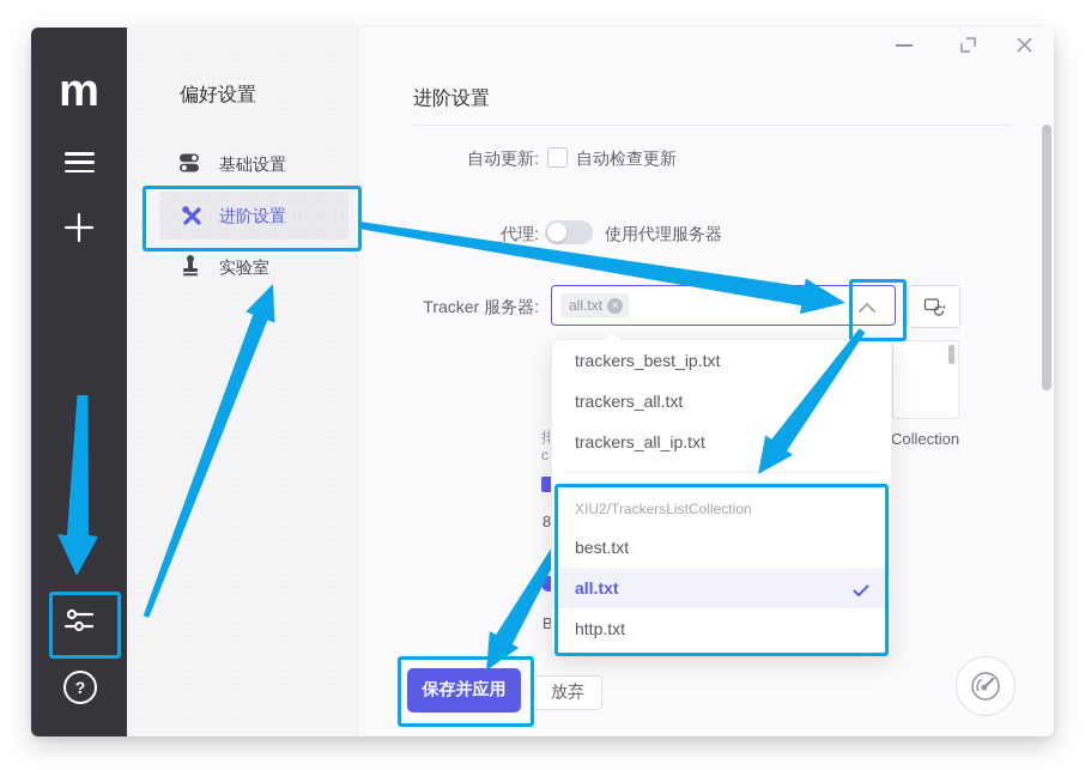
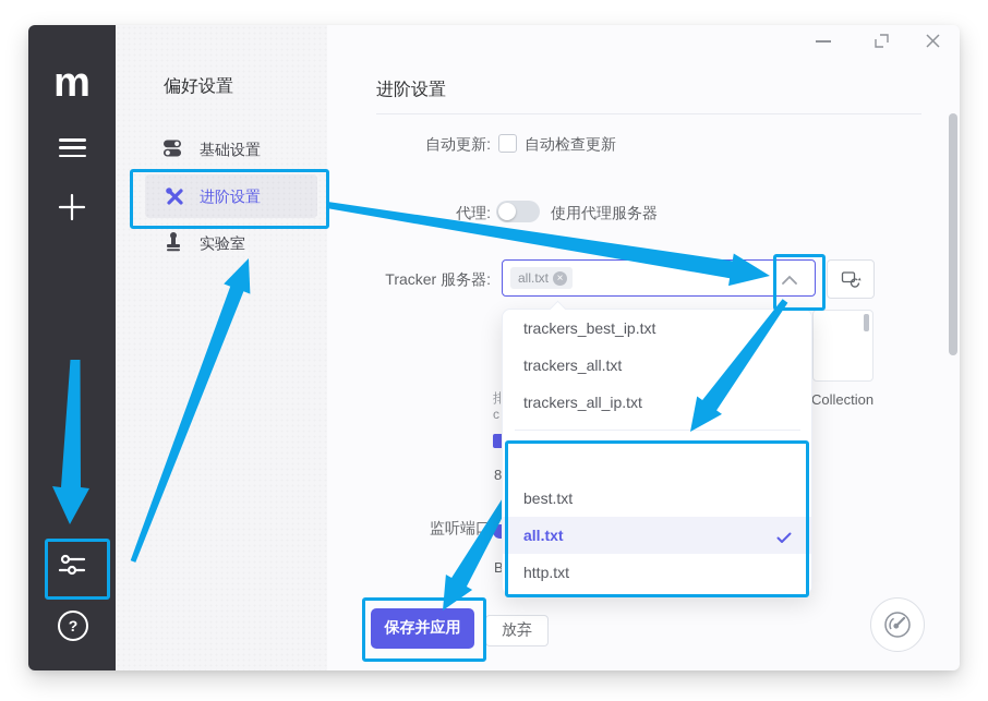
  m
  ?
  偏好设置
  基础设置
  进阶设置
  实验室
  进阶设置
  自动更新:
  自动检查更新
  代理:
  使用代理服务器
  Tracker 服务器:
  all.txt
  ×
  Collection
  排
  c
  8
  B
+ 监听端口
  保存并应用
  放弃
  trackers_best_ip.txt
  trackers_all.txt
  trackers_all_ip.txt
- XIU2/TrackersListCollection
  best.txt
  all.txt
  http.txt
